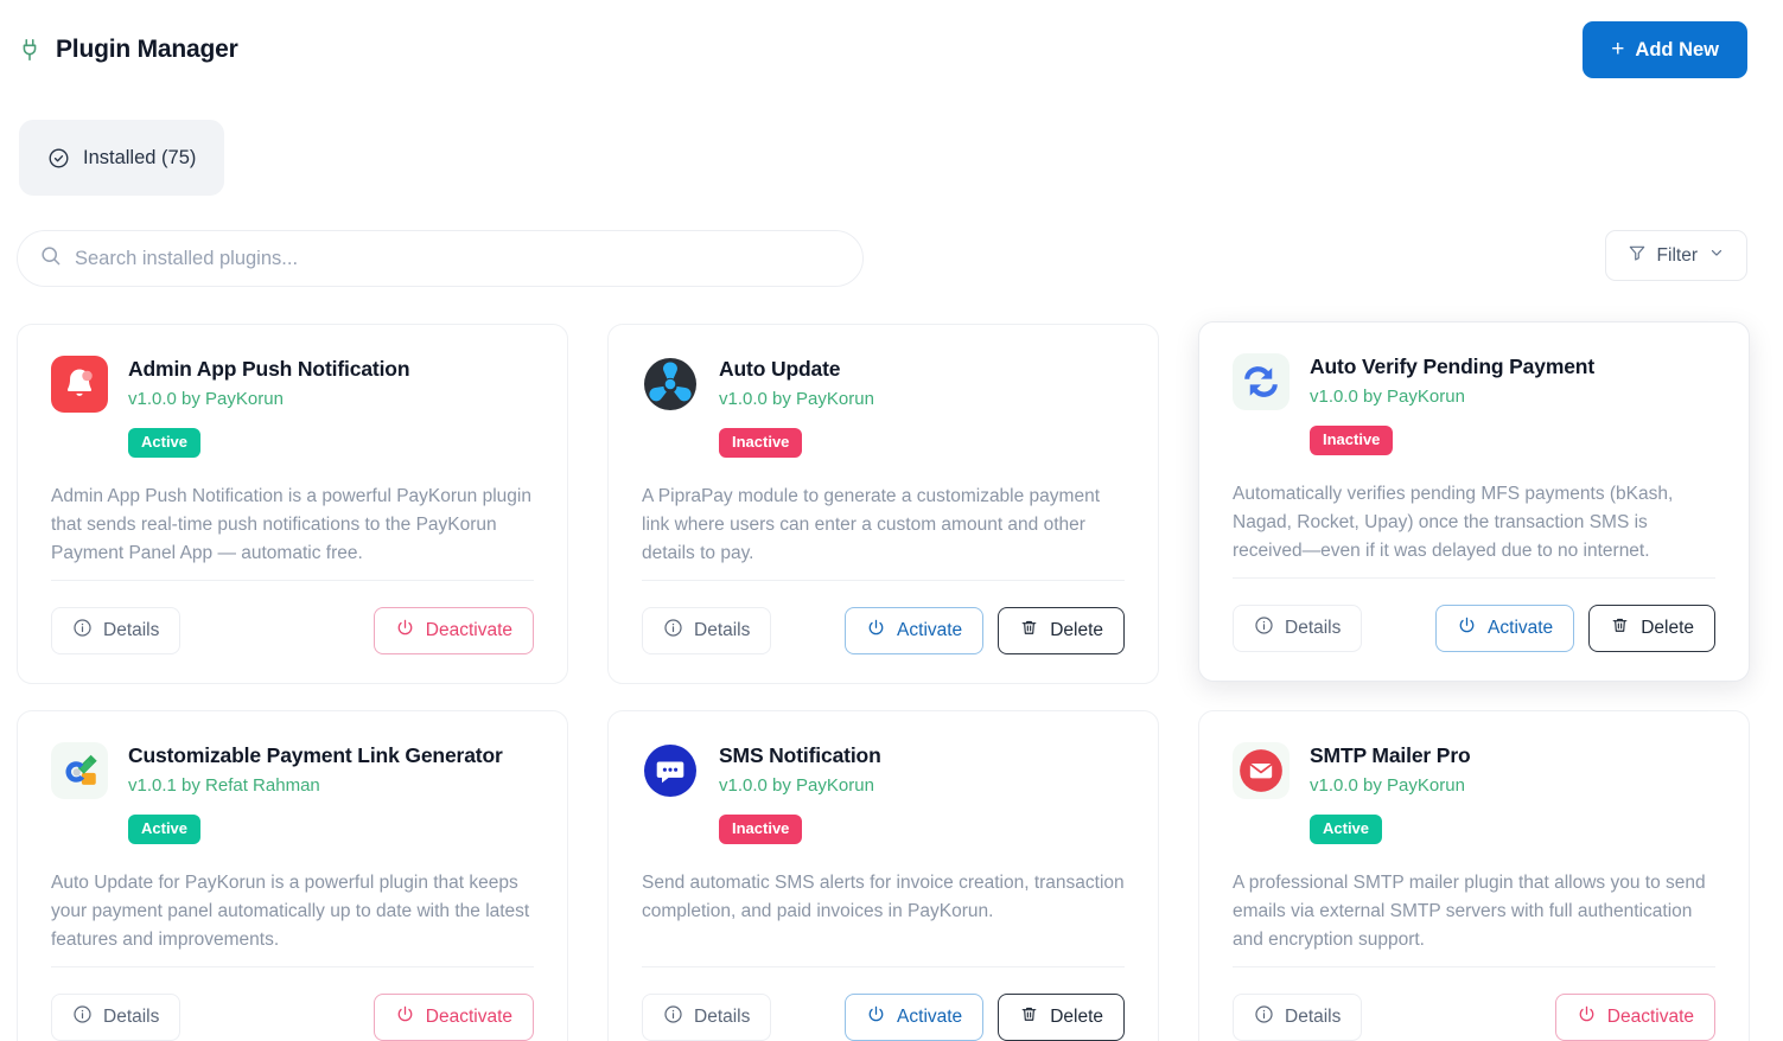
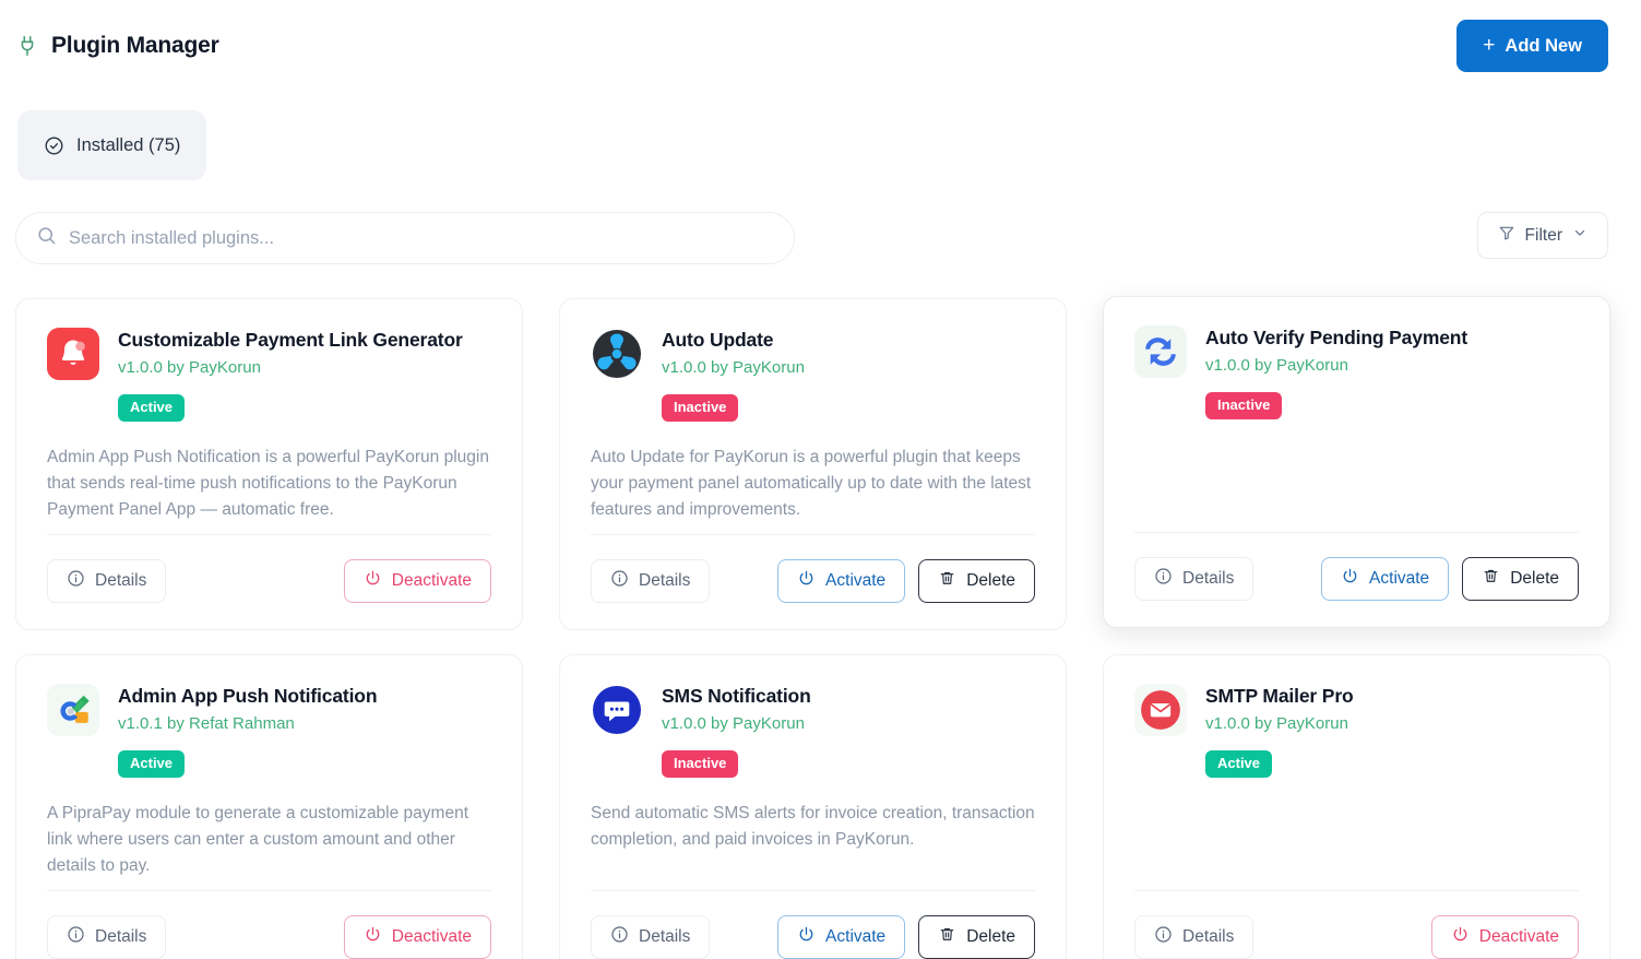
  Plugin Manager
  +
  Add New
  Installed (75)
  Search installed plugins...
  Filter
- Admin App Push Notification
+ Customizable Payment Link Generator
  v1.0.0 by PayKorun
  Active
  Admin App Push Notification is a powerful PayKorun plugin that sends real-time push notifications to the PayKorun Payment Panel App — automatic free.
  Details
  Deactivate
  Auto Update
  v1.0.0 by PayKorun
  Inactive
- A PipraPay module to generate a customizable payment link where users can enter a custom amount and other details to pay.
+ Auto Update for PayKorun is a powerful plugin that keeps your payment panel automatically up to date with the latest features and improvements.
  Details
  Activate
  Delete
  Auto Verify Pending Payment
  v1.0.0 by PayKorun
  Inactive
- Automatically verifies pending MFS payments (bKash, Nagad, Rocket, Upay) once the transaction SMS is received—even if it was delayed due to no internet.
  Details
  Activate
  Delete
- Customizable Payment Link Generator
+ Admin App Push Notification
  v1.0.1 by Refat Rahman
  Active
- Auto Update for PayKorun is a powerful plugin that keeps your payment panel automatically up to date with the latest features and improvements.
+ A PipraPay module to generate a customizable payment link where users can enter a custom amount and other details to pay.
  Details
  Deactivate
  SMS Notification
  v1.0.0 by PayKorun
  Inactive
  Send automatic SMS alerts for invoice creation, transaction completion, and paid invoices in PayKorun.
  Details
  Activate
  Delete
  SMTP Mailer Pro
  v1.0.0 by PayKorun
  Active
- A professional SMTP mailer plugin that allows you to send emails via external SMTP servers with full authentication and encryption support.
  Details
  Deactivate
